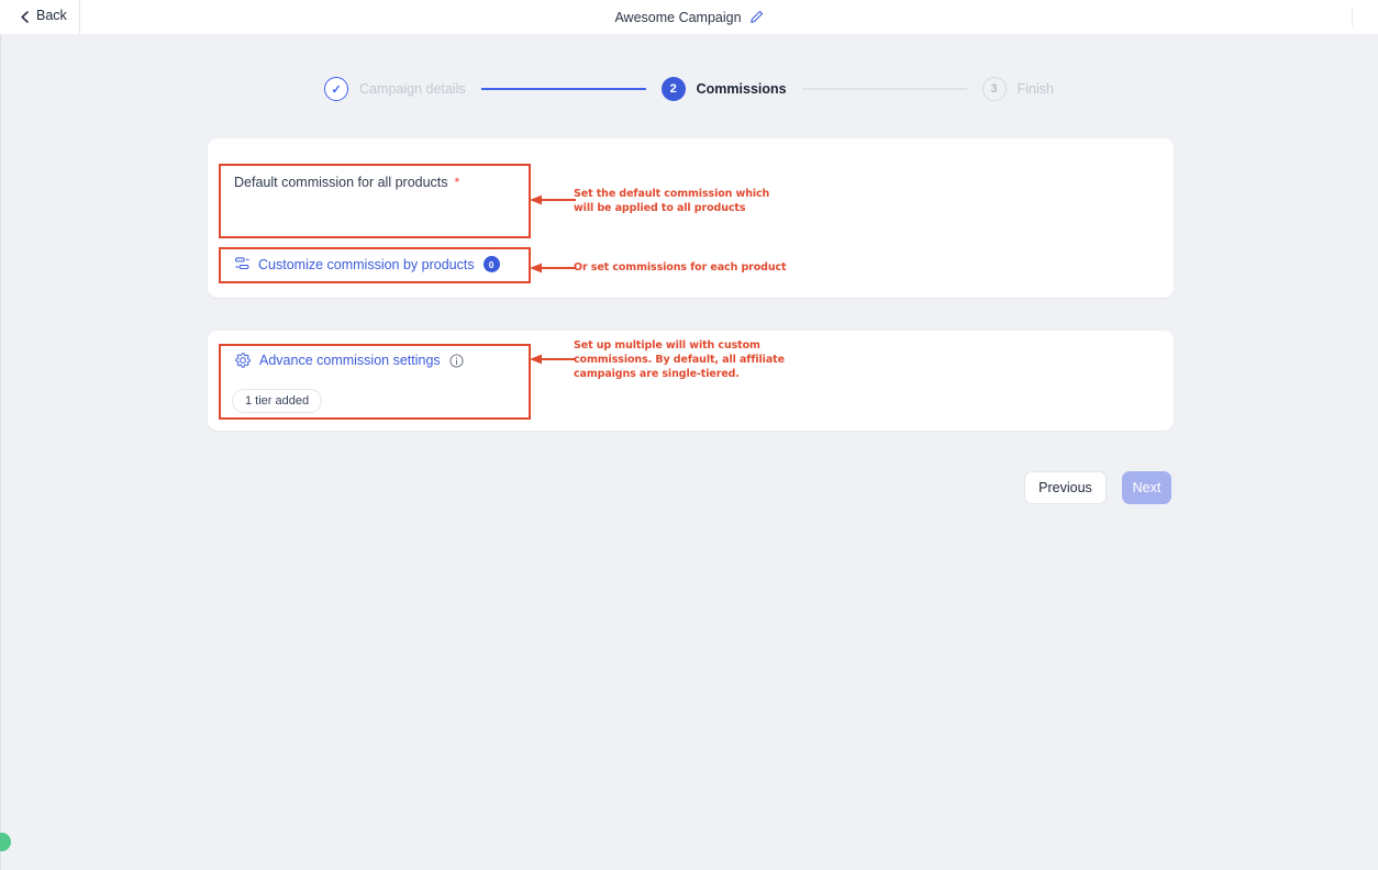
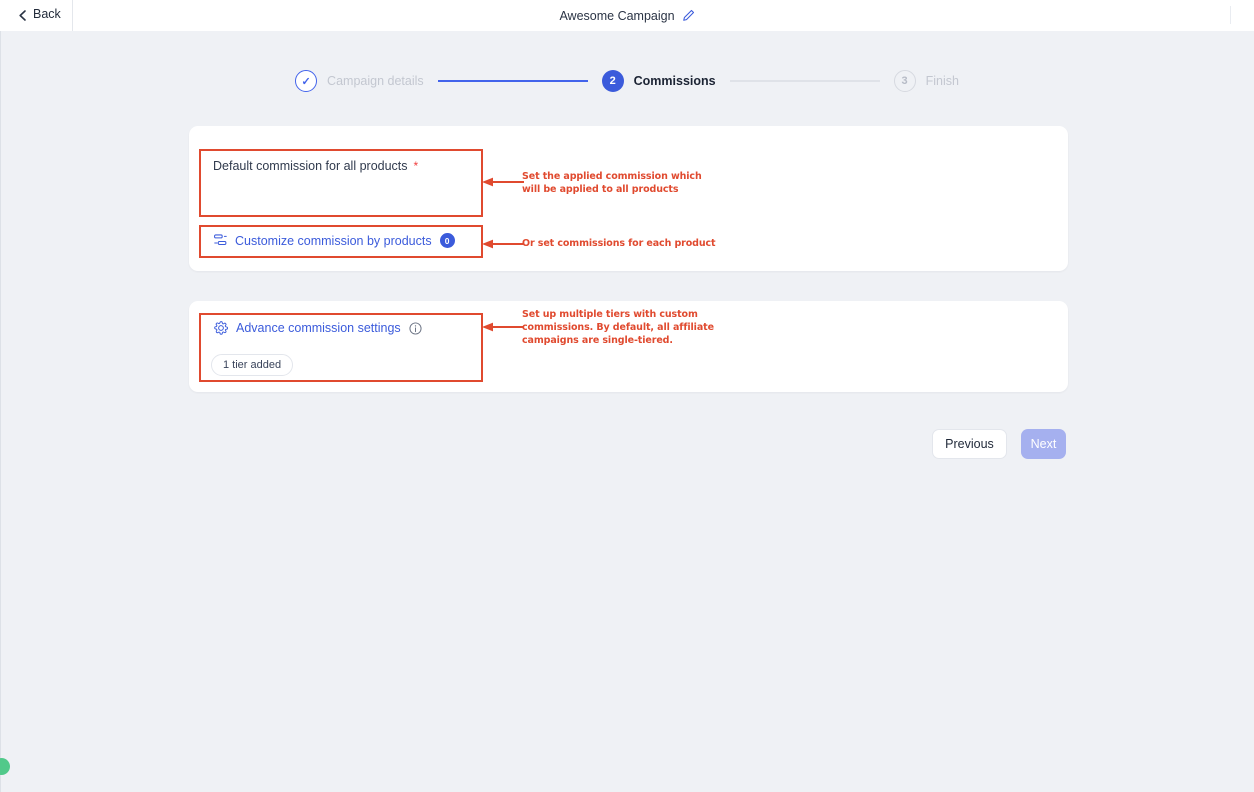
  Back
  Awesome Campaign
  ✓
  Campaign details
  2
  Commissions
  3
  Finish
  Default commission for all products *
  Customize commission by products
  0
  Advance commission settings
  1 tier added
  Previous
  Next
- Set the default commission which will be applied to all products
+ Set the applied commission which will be applied to all products
  Or set commissions for each product
- Set up multiple will with custom commissions. By default, all affiliate campaigns are single-tiered.
+ Set up multiple tiers with custom commissions. By default, all affiliate campaigns are single-tiered.
